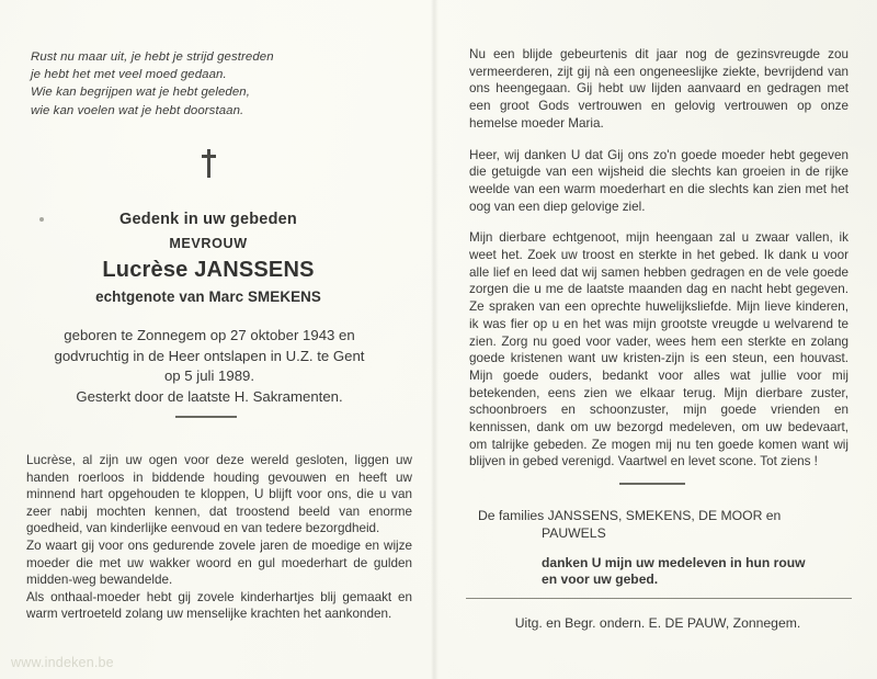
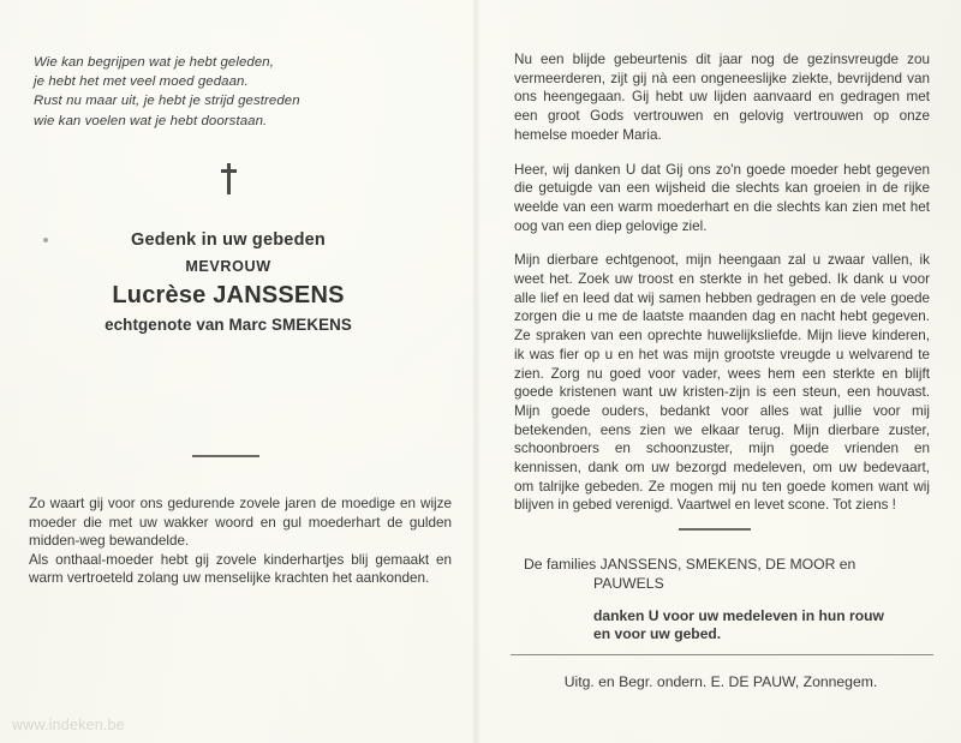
- Rust nu maar uit, je hebt je strijd gestreden
+ Wie kan begrijpen wat je hebt geleden,
  je hebt het met veel moed gedaan.
- Wie kan begrijpen wat je hebt geleden,
+ Rust nu maar uit, je hebt je strijd gestreden
  wie kan voelen wat je hebt doorstaan.
  Gedenk in uw gebeden
  MEVROUW
  Lucrèse JANSSENS
  echtgenote van Marc SMEKENS
- geboren te Zonnegem op 27 oktober 1943 en
- godvruchtig in de Heer ontslapen in U.Z. te Gent
- op 5 juli 1989.
- Gesterkt door de laatste H. Sakramenten.
- Lucrèse, al zijn uw ogen voor deze wereld gesloten, liggen uw handen roerloos in biddende houding gevouwen en heeft uw minnend hart opgehouden te kloppen, U blijft voor ons, die u van zeer nabij mochten kennen, dat troostend beeld van enorme goedheid, van kinderlijke eenvoud en van tedere bezorgdheid.
  Zo waart gij voor ons gedurende zovele jaren de moedige en wijze moeder die met uw wakker woord en gul moederhart de gulden midden-weg bewandelde.
  Als onthaal-moeder hebt gij zovele kinderhartjes blij gemaakt en warm vertroeteld zolang uw menselijke krachten het aankonden.
  www.indeken.be
  Nu een blijde gebeurtenis dit jaar nog de gezinsvreugde zou vermeerderen, zijt gij nà een ongeneeslijke ziekte, bevrijdend van ons heengegaan. Gij hebt uw lijden aanvaard en gedragen met een groot Gods vertrouwen en gelovig vertrouwen op onze hemelse moeder Maria.
  Heer, wij danken U dat Gij ons zo'n goede moeder hebt gegeven die getuigde van een wijsheid die slechts kan groeien in de rijke weelde van een warm moederhart en die slechts kan zien met het oog van een diep gelovige ziel.
- Mijn dierbare echtgenoot, mijn heengaan zal u zwaar vallen, ik weet het. Zoek uw troost en sterkte in het gebed. Ik dank u voor alle lief en leed dat wij samen hebben gedragen en de vele goede zorgen die u me de laatste maanden dag en nacht hebt gegeven. Ze spraken van een oprechte huwelijksliefde. Mijn lieve kinderen, ik was fier op u en het was mijn grootste vreugde u welvarend te zien. Zorg nu goed voor vader, wees hem een sterkte en zolang goede kristenen want uw kristen-zijn is een steun, een houvast. Mijn goede ouders, bedankt voor alles wat jullie voor mij betekenden, eens zien we elkaar terug. Mijn dierbare zuster, schoonbroers en schoonzuster, mijn goede vrienden en kennissen, dank om uw bezorgd medeleven, om uw bedevaart, om talrijke gebeden. Ze mogen mij nu ten goede komen want wij blijven in gebed verenigd. Vaartwel en levet scone. Tot ziens !
+ Mijn dierbare echtgenoot, mijn heengaan zal u zwaar vallen, ik weet het. Zoek uw troost en sterkte in het gebed. Ik dank u voor alle lief en leed dat wij samen hebben gedragen en de vele goede zorgen die u me de laatste maanden dag en nacht hebt gegeven. Ze spraken van een oprechte huwelijksliefde. Mijn lieve kinderen, ik was fier op u en het was mijn grootste vreugde u welvarend te zien. Zorg nu goed voor vader, wees hem een sterkte en blijft goede kristenen want uw kristen-zijn is een steun, een houvast. Mijn goede ouders, bedankt voor alles wat jullie voor mij betekenden, eens zien we elkaar terug. Mijn dierbare zuster, schoonbroers en schoonzuster, mijn goede vrienden en kennissen, dank om uw bezorgd medeleven, om uw bedevaart, om talrijke gebeden. Ze mogen mij nu ten goede komen want wij blijven in gebed verenigd. Vaartwel en levet scone. Tot ziens !
  De families JANSSENS, SMEKENS, DE MOOR en
  PAUWELS
- danken U mijn uw medeleven in hun rouw
+ danken U voor uw medeleven in hun rouw
  en voor uw gebed.
  Uitg. en Begr. ondern. E. DE PAUW, Zonnegem.
